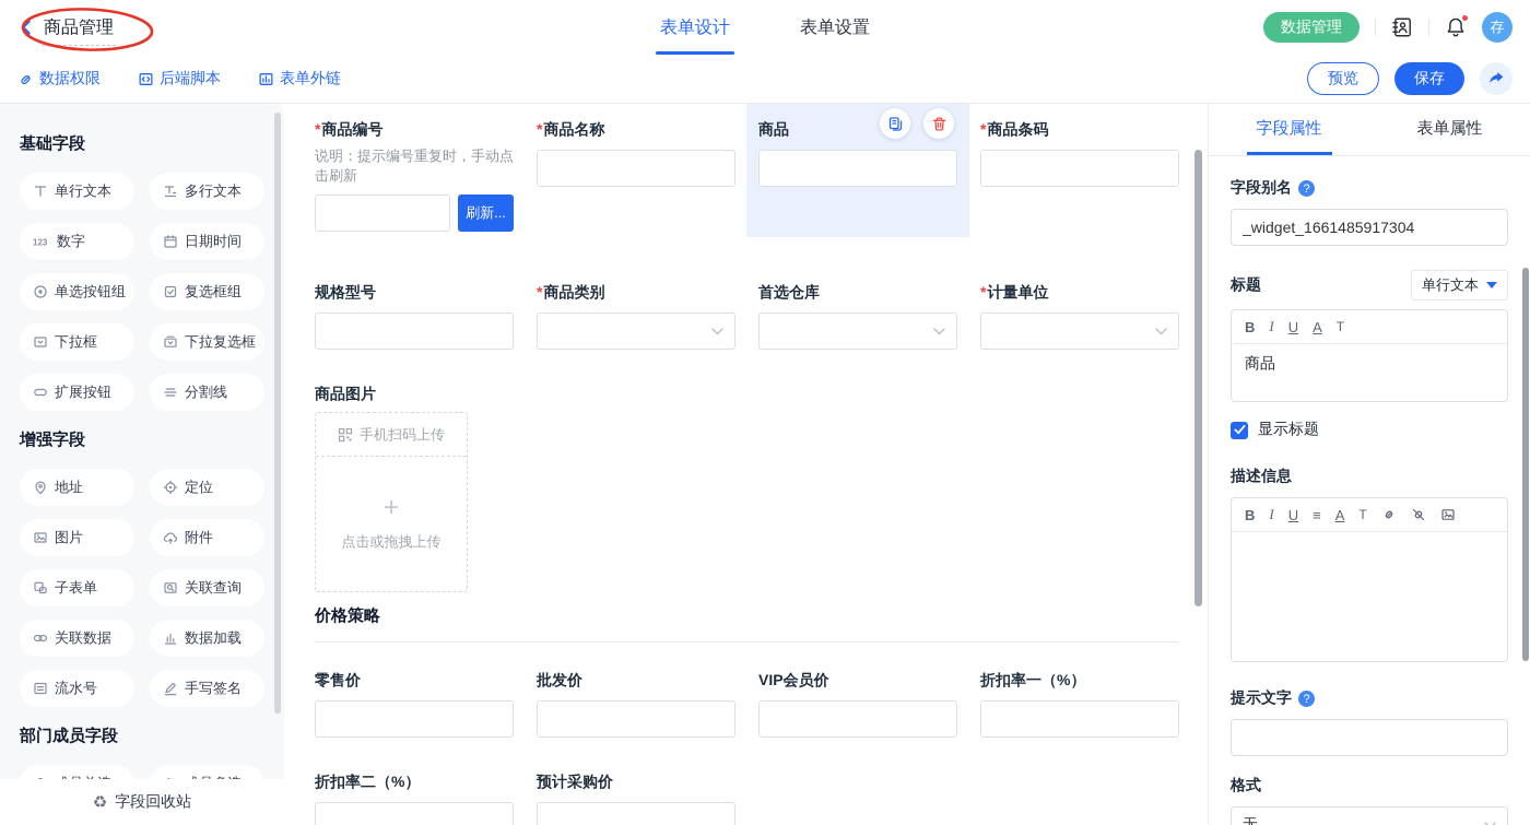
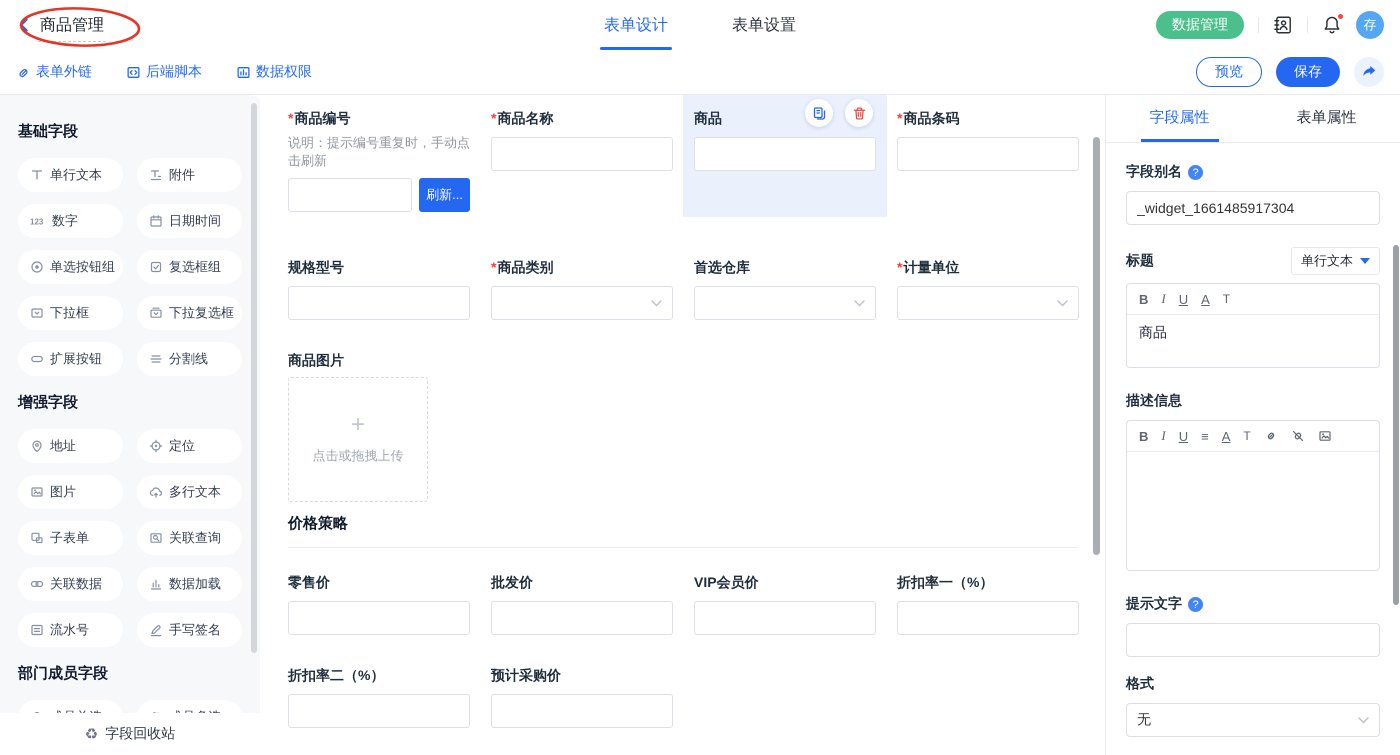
  商品管理
  表单设计
  表单设置
  数据管理
  存
- 数据权限
+ 表单外链
  后端脚本
- 表单外链
+ 数据权限
  预览
  保存
  基础字段
  单行文本
- 多行文本
+ 附件
  123
  数字
  日期时间
  单选按钮组
  复选框组
  下拉框
  下拉复选框
  扩展按钮
  分割线
  增强字段
  地址
  定位
  图片
- 附件
+ 多行文本
  子表单
  关联查询
  关联数据
  数据加载
  流水号
  手写签名
  部门成员字段
  ♻
  字段回收站
  商品编号
  说明：提示编号重复时，手动点击刷新
  刷新...
  商品名称
  商品
  商品条码
  规格型号
  商品类别
  首选仓库
  计量单位
  商品图片
- 手机扫码上传
  +
  点击或拖拽上传
  价格策略
  零售价
  批发价
  VIP会员价
  折扣率一（%）
  折扣率二（%）
  预计采购价
  字段属性
  表单属性
  字段别名
  _widget_1661485917304
  标题
  单行文本
  B
  I
  U
  A
  T
  商品
- 显示标题
  描述信息
  B
  I
  U
  ≡
  A
  T
  提示文字
  格式
  无
